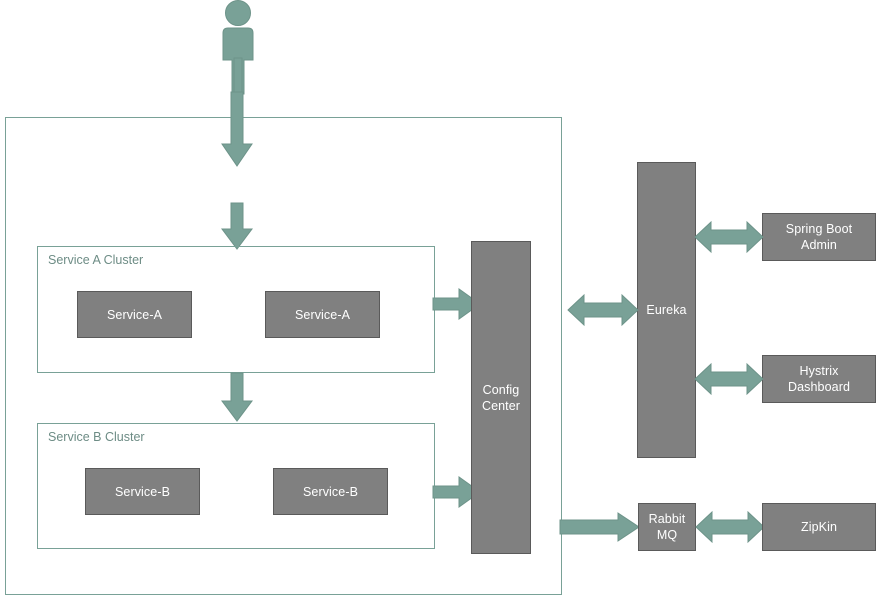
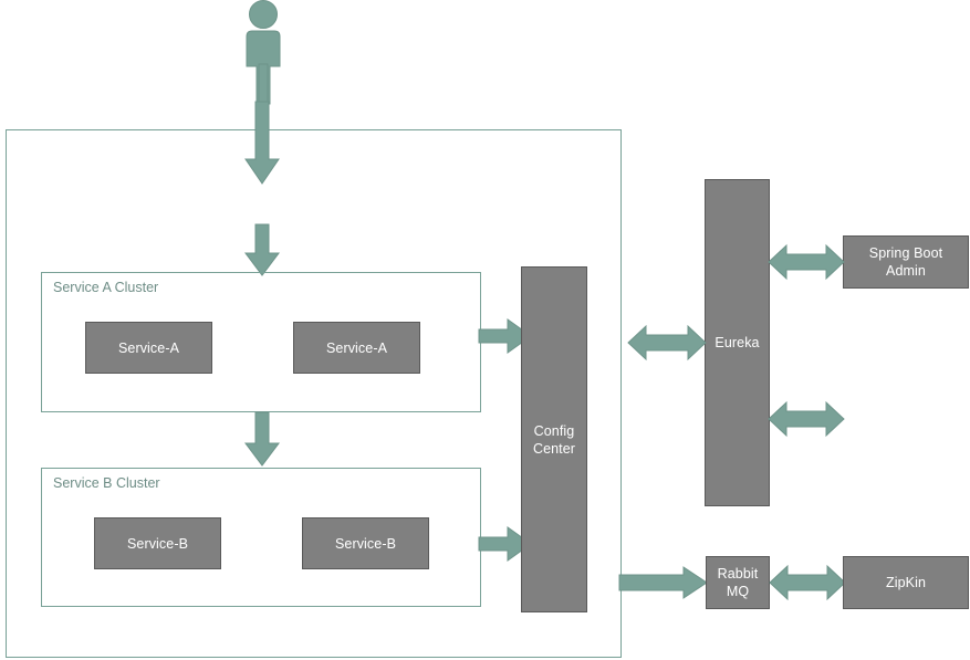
  Service A Cluster
  Service-A
  Service-A
  Service B Cluster
  Service-B
  Service-B
  Config
  Center
  Eureka
  Spring Boot
  Admin
- Hystrix
- Dashboard
  Rabbit
  MQ
  ZipKin
